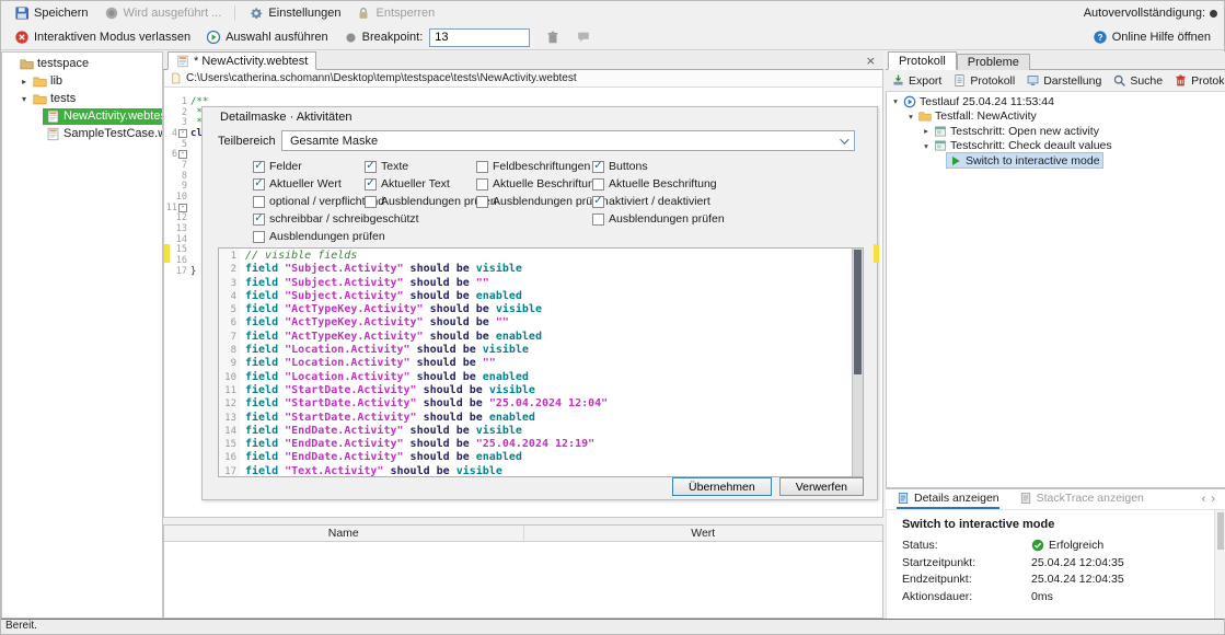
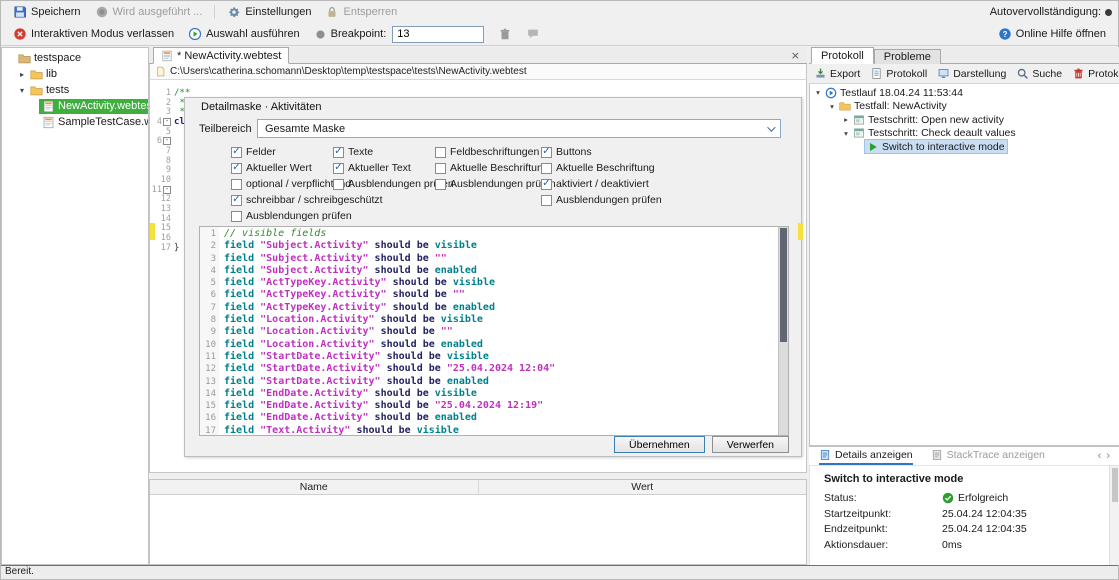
  Speichern
  Wird ausgeführt ...
  Einstellungen
  Entsperren
  Autovervollständigung:
  Interaktiven Modus verlassen
  Auswahl ausführen
  Breakpoint:
  13
  ?
  Online Hilfe öffnen
  testspace
  ▸
  lib
  ▾
  tests
  NewActivity.webte
  * NewActivity.webtest
  ×
  C:\Users\catherina.schomann\Desktop\temp\testspace\tests\NewActivity.webtest
  1
  2
  3
  4
  5
  6
  7
  8
  9
  10
  11
  12
  13
  14
  15
  16
  17
  /**
  *
  *
  cl
  }
  Detailmaske · Aktivitäten
  Teilbereich
  Gesamte Maske
  ✓
  Felder
  ✓
  Texte
  Feldbeschriftungen
  ✓
  Buttons
  ✓
  Aktueller Wert
  ✓
  Aktueller Text
  Aktuelle Beschriftun
  Aktuelle Beschriftung
  optional / verpflichd
  Ausblendungen prn
  Ausblendungen prün
  ✓
  aktiviert / deaktiviert
  ✓
  schreibbar / schreibgeschützt
  Ausblendungen prüfen
  Ausblendungen prüfen
  1
  2
  3
  4
  5
  6
  7
  8
  9
  10
  11
  12
  13
  14
  15
  16
  17
  // visible fields
  field "Subject.Activity" should be visible
  field "Subject.Activity" should be ""
  field "Subject.Activity" should be enabled
  field "ActTypeKey.Activity" should be visible
  field "ActTypeKey.Activity" should be ""
  field "ActTypeKey.Activity" should be enabled
  field "Location.Activity" should be visible
  field "Location.Activity" should be ""
  field "Location.Activity" should be enabled
  field "StartDate.Activity" should be visible
  field "StartDate.Activity" should be "25.04.2024 12:04"
  field "StartDate.Activity" should be enabled
  field "EndDate.Activity" should be visible
  field "EndDate.Activity" should be "25.04.2024 12:19"
  field "EndDate.Activity" should be enabled
  field "Text.Activity" should be visible
  Übernehmen
  Verwerfen
  Name
  Wert
  Protokoll
  Probleme
  Export
  Protokoll
  Darstellung
  Suche
  ▾
- Testlauf 25.04.24 11:53:44
+ Testlauf 18.04.24 11:53:44
  ▾
  Testfall: NewActivity
  ▸
  Testschritt: Open new activity
  ▾
  Testschritt: Check deault values
  Switch to interactive mode
  Details anzeigen
  StackTrace anzeigen
  ‹
  ›
  Switch to interactive mode
  Status:
  Erfolgreich
  Startzeitpunkt:
  25.04.24 12:04:35
  Endzeitpunkt:
  25.04.24 12:04:35
  Aktionsdauer:
  0ms
  Bereit.
